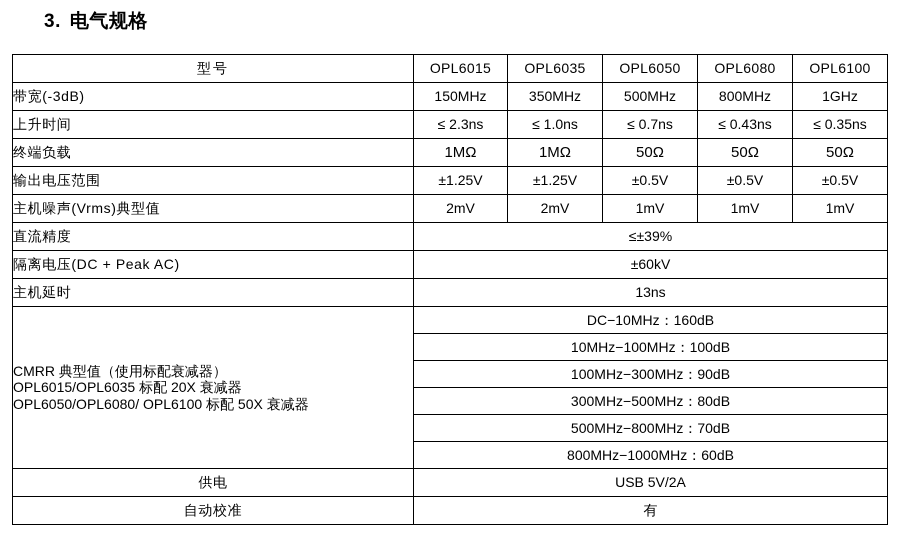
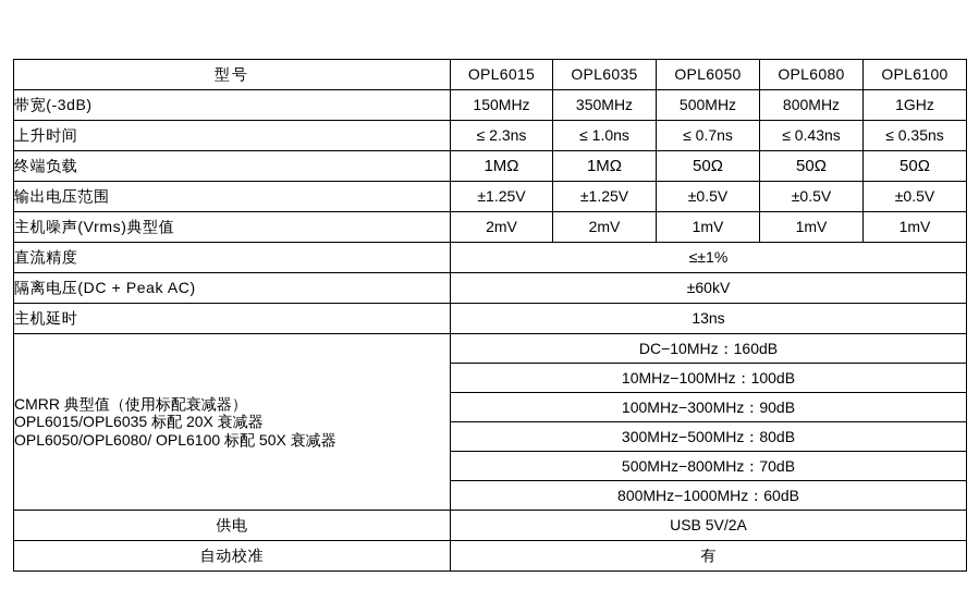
- 3. 电气规格
  型号	OPL6015	OPL6035	OPL6050	OPL6080	OPL6100
  带宽(-3dB)	150MHz	350MHz	500MHz	800MHz	1GHz
  上升时间	≤ 2.3ns	≤ 1.0ns	≤ 0.7ns	≤ 0.43ns	≤ 0.35ns
  终端负载	1MΩ	1MΩ	50Ω	50Ω	50Ω
  输出电压范围	±1.25V	±1.25V	±0.5V	±0.5V	±0.5V
  主机噪声(Vrms)典型值	2mV	2mV	1mV	1mV	1mV
- 直流精度	≤±39%
+ 直流精度	≤±1%
  隔离电压(DC + Peak AC)	±60kV
  主机延时	13ns
  CMRR 典型值（使用标配衰减器） OPL6015/OPL6035 标配 20X 衰减器 OPL6050/OPL6080/ OPL6100 标配 50X 衰减器	DC−10MHz：160dB
  10MHz−100MHz：100dB
  100MHz−300MHz：90dB
  300MHz−500MHz：80dB
  500MHz−800MHz：70dB
  800MHz−1000MHz：60dB
  供电	USB 5V/2A
  自动校准	有
